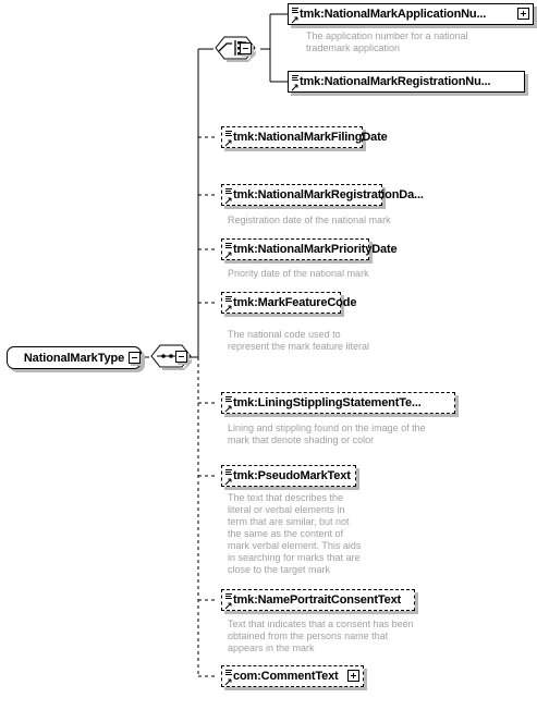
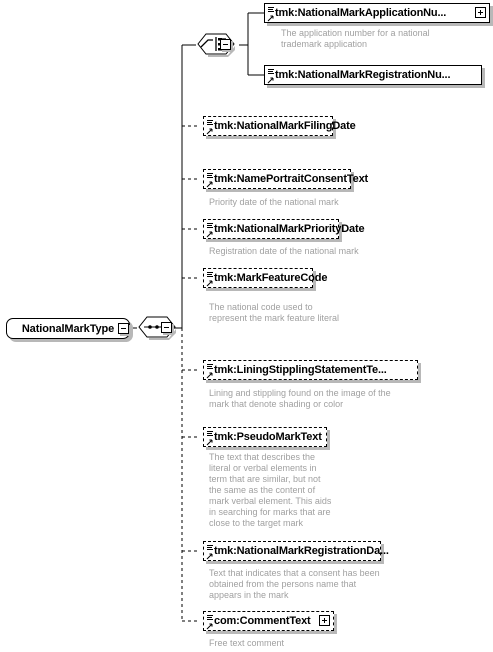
  NationalMarkType
  tmk:NationalMarkApplicationNu...
  The application number for a national
  trademark application
  tmk:NationalMarkRegistrationNu...
  tmk:NationalMarkFilingDate
- tmk:NationalMarkRegistrationDa...
+ tmk:NamePortraitConsentText
- Registration date of the national mark
+ Priority date of the national mark
  tmk:NationalMarkPriorityDate
- Priority date of the national mark
+ Registration date of the national mark
  tmk:MarkFeatureCode
  The national code used to
  represent the mark feature literal
  tmk:LiningStipplingStatementTe...
  Lining and stippling found on the image of the
  mark that denote shading or color
  tmk:PseudoMarkText
  The text that describes the
  literal or verbal elements in
  term that are similar, but not
  the same as the content of
  mark verbal element. This aids
  in searching for marks that are
  close to the target mark
- tmk:NamePortraitConsentText
+ tmk:NationalMarkRegistrationDa...
  Text that indicates that a consent has been
  obtained from the persons name that
  appears in the mark
  com:CommentText
+ Free text comment
